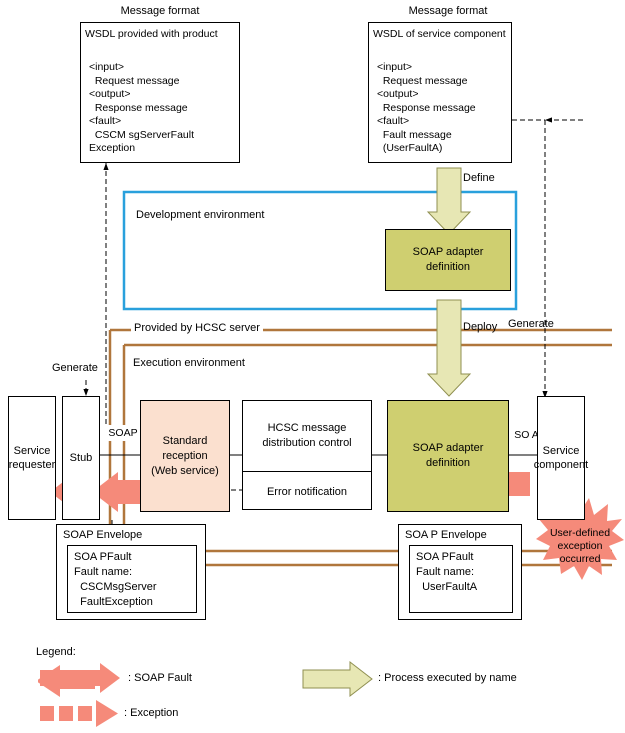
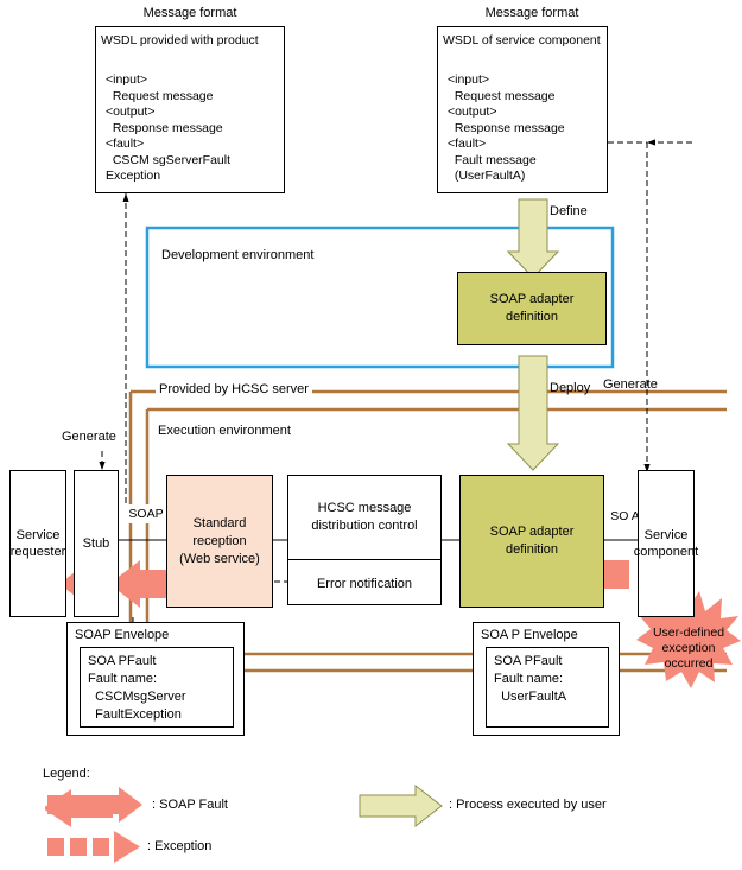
  Message format
  Message format
  WSDL provided with product
  <input>
  Request message
  <output>
  Response message
  <fault>
  CSCM sgServerFault
  Exception
  WSDL of service component
  <input>
  Request message
  <output>
  Response message
  <fault>
  Fault message
  (UserFaultA)
  Define
  Deploy
  Generate
  Generate
  Development environment
  Provided by HCSC server
  Execution environment
  SOAP adapter
  definition
  SOAP adapter
  definition
  Service
  requester
  Stub
  SOAP
  Standard
  reception
  (Web service)
  HCSC message
  distribution control
  Error notification
  SO A
  Service
  component
  SOAP Envelope
  SOA PFault
  Fault name:
  CSCMsgServer
  FaultException
  SOA P Envelope
  SOA PFault
  Fault name:
  UserFaultA
  User-defined
  exception
  occurred
  Legend:
  : SOAP Fault
  : Exception
- : Process executed by name
+ : Process executed by user
